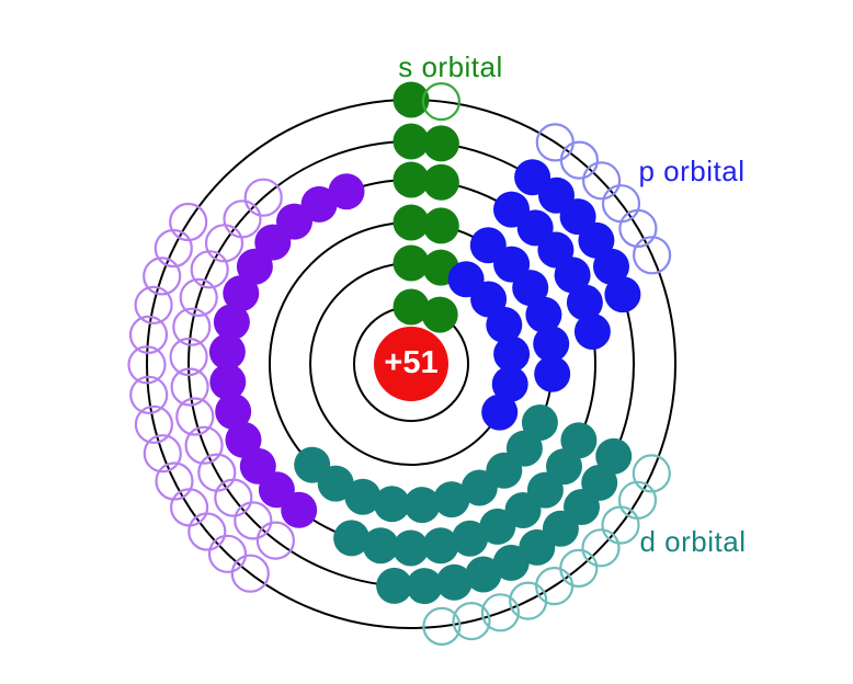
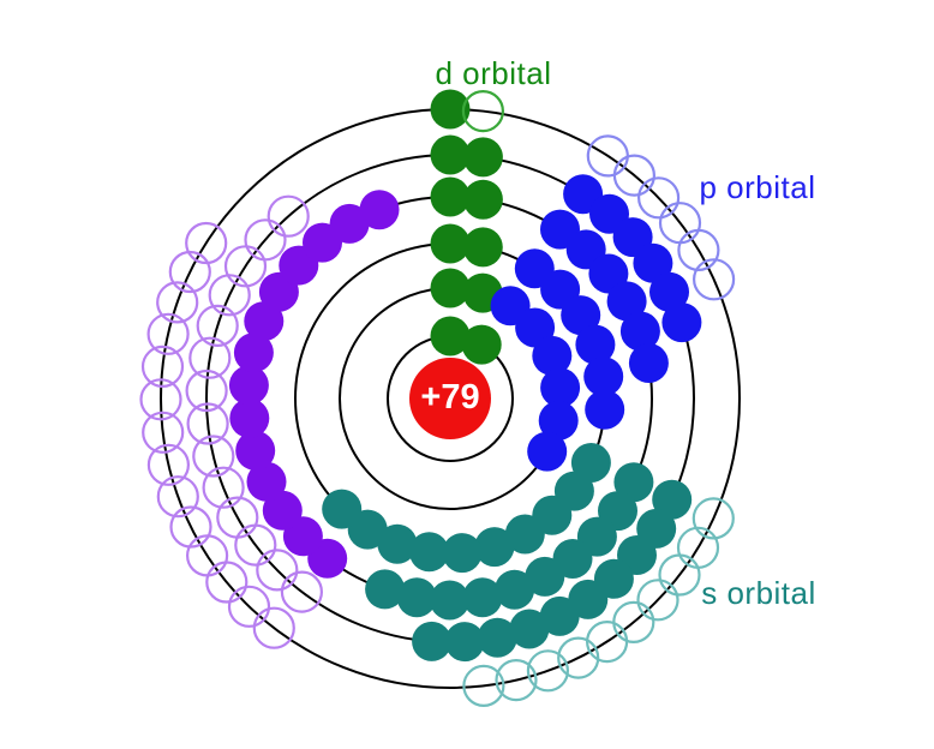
- s orbital
+ d orbital
  p orbital
- d orbital
+ s orbital
- +51
+ +79
